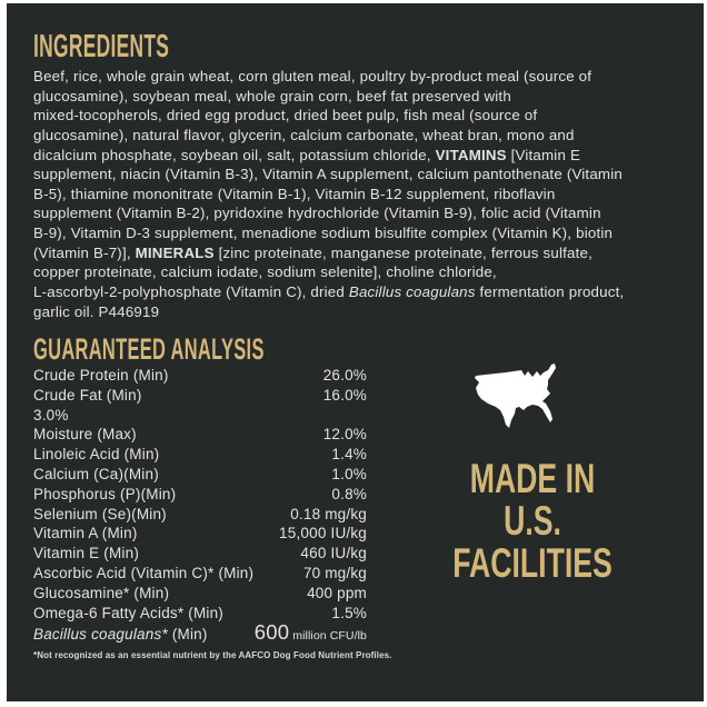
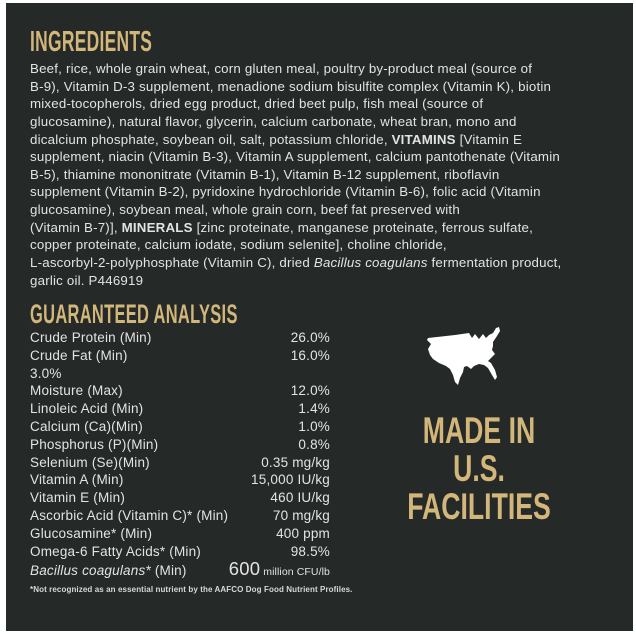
  INGREDIENTS
  Beef, rice, whole grain wheat, corn gluten meal, poultry by-product meal (source of
- glucosamine), soybean meal, whole grain corn, beef fat preserved with
+ B-9), Vitamin D-3 supplement, menadione sodium bisulfite complex (Vitamin K), biotin
  mixed-tocopherols, dried egg product, dried beet pulp, fish meal (source of
  glucosamine), natural flavor, glycerin, calcium carbonate, wheat bran, mono and
  dicalcium phosphate, soybean oil, salt, potassium chloride, VITAMINS [Vitamin E
  supplement, niacin (Vitamin B-3), Vitamin A supplement, calcium pantothenate (Vitamin
  B-5), thiamine mononitrate (Vitamin B-1), Vitamin B-12 supplement, riboflavin
- supplement (Vitamin B-2), pyridoxine hydrochloride (Vitamin B-9), folic acid (Vitamin
+ supplement (Vitamin B-2), pyridoxine hydrochloride (Vitamin B-6), folic acid (Vitamin
- B-9), Vitamin D-3 supplement, menadione sodium bisulfite complex (Vitamin K), biotin
+ glucosamine), soybean meal, whole grain corn, beef fat preserved with
  (Vitamin B-7)], MINERALS [zinc proteinate, manganese proteinate, ferrous sulfate,
  copper proteinate, calcium iodate, sodium selenite], choline chloride,
  L-ascorbyl-2-polyphosphate (Vitamin C), dried Bacillus coagulans fermentation product,
  garlic oil. P446919
  GUARANTEED ANALYSIS
  Crude Protein (Min)
  26.0%
  Crude Fat (Min)
  16.0%
  3.0%
  Moisture (Max)
  12.0%
  Linoleic Acid (Min)
  1.4%
  Calcium (Ca)(Min)
  1.0%
  Phosphorus (P)(Min)
  0.8%
  Selenium (Se)(Min)
- 0.18 mg/kg
+ 0.35 mg/kg
  Vitamin A (Min)
  15,000 IU/kg
  Vitamin E (Min)
  460 IU/kg
  Ascorbic Acid (Vitamin C)* (Min)
  70 mg/kg
  Glucosamine* (Min)
  400 ppm
  Omega-6 Fatty Acids* (Min)
- 1.5%
+ 98.5%
  Bacillus coagulans* (Min)
  600 million CFU/lb
  *Not recognized as an essential nutrient by the AAFCO Dog Food Nutrient Profiles.
  MADE IN
  U.S.
  FACILITIES
